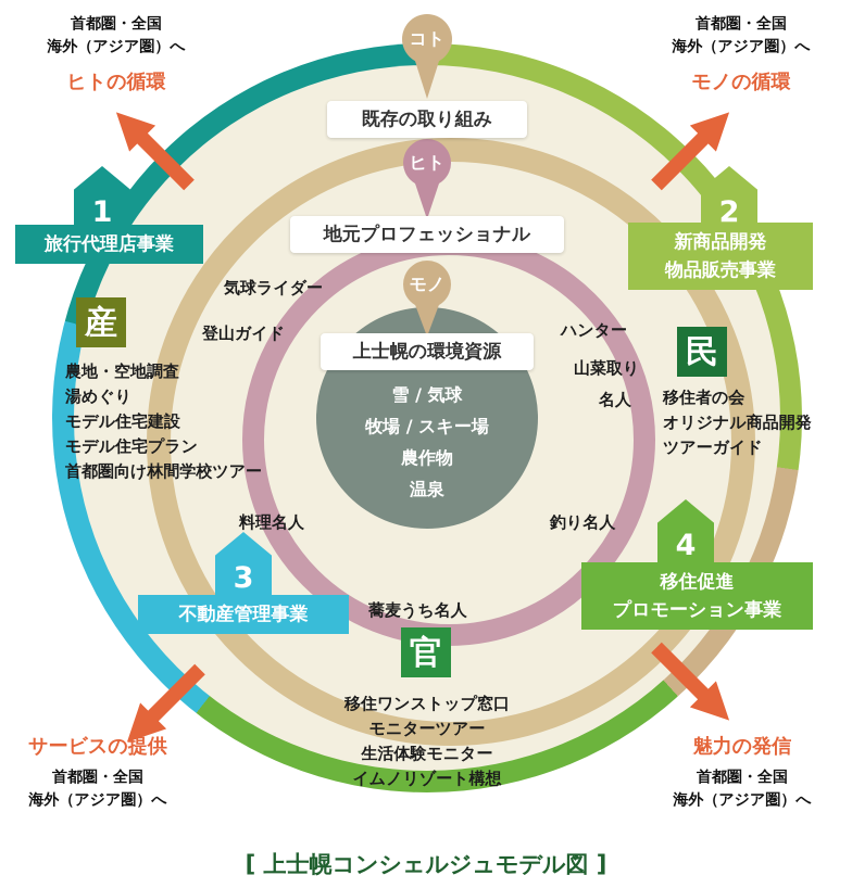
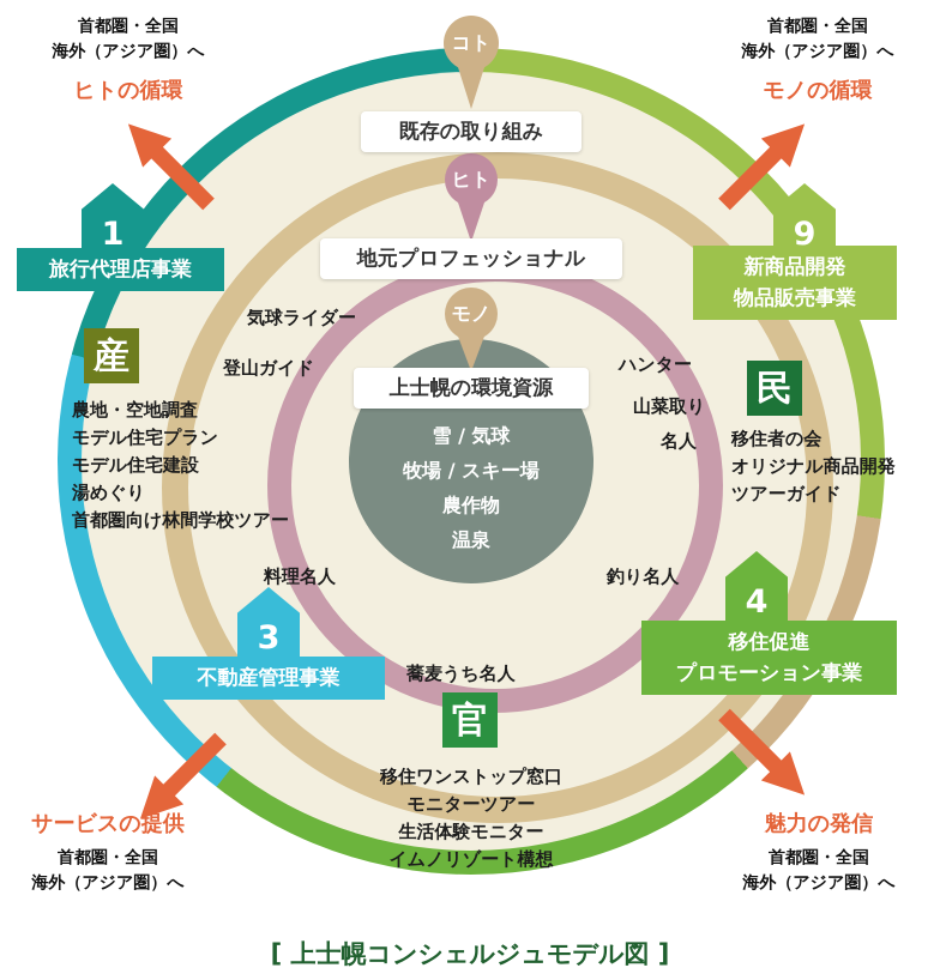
  コト
  ヒト
  モノ
  既存の取り組み
  地元プロフェッショナル
  上士幌の環境資源
  雪 / 気球
  牧場 / スキー場
  農作物
  温泉
  1
- 2
+ 9
  3
  4
  旅行代理店事業
  新商品開発
  物品販売事業
  不動産管理事業
  移住促進
  プロモーション事業
  産
  民
  官
  農地・空地調査
- 湯めぐり
+ モデル住宅プラン
  モデル住宅建設
- モデル住宅プラン
+ 湯めぐり
  首都圏向け林間学校ツアー
  移住者の会
  オリジナル商品開発
  ツアーガイド
  移住ワンストップ窓口
  モニターツアー
  生活体験モニター
  イムノリゾート構想
  気球ライダー
  登山ガイド
  ハンター
  山菜取り
  名人
  料理名人
  釣り名人
  蕎麦うち名人
  首都圏・全国
  海外（アジア圏）へ
  ヒトの循環
  首都圏・全国
  海外（アジア圏）へ
  モノの循環
  サービスの提供
  首都圏・全国
  海外（アジア圏）へ
  魅力の発信
  首都圏・全国
  海外（アジア圏）へ
  [ 上士幌コンシェルジュモデル図 ]
